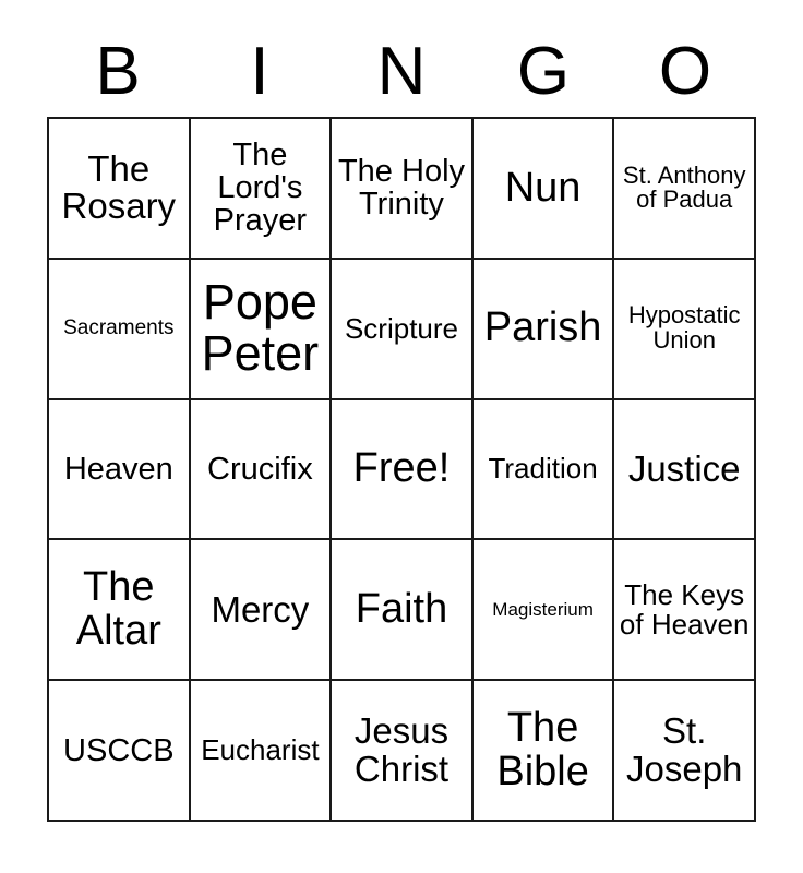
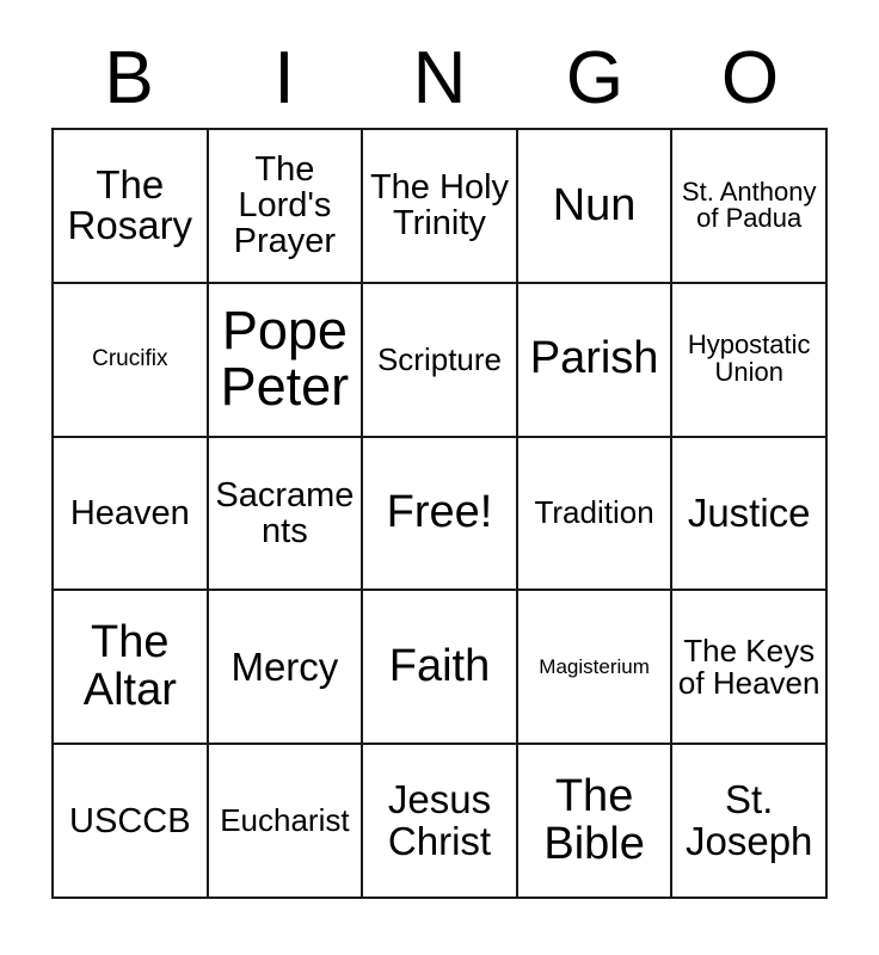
  B
  I
  N
  G
  O
  The Rosary
  The Lord's Prayer
  The Holy Trinity
  Nun
  St. Anthony of Padua
- Sacraments
+ Crucifix
  Pope Peter
  Scripture
  Parish
  Hypostatic Union
  Heaven
- Crucifix
+ Sacraments
  Free!
  Tradition
  Justice
  The Altar
  Mercy
  Faith
  Magisterium
  The Keys of Heaven
  USCCB
  Eucharist
  Jesus Christ
  The Bible
  St. Joseph
